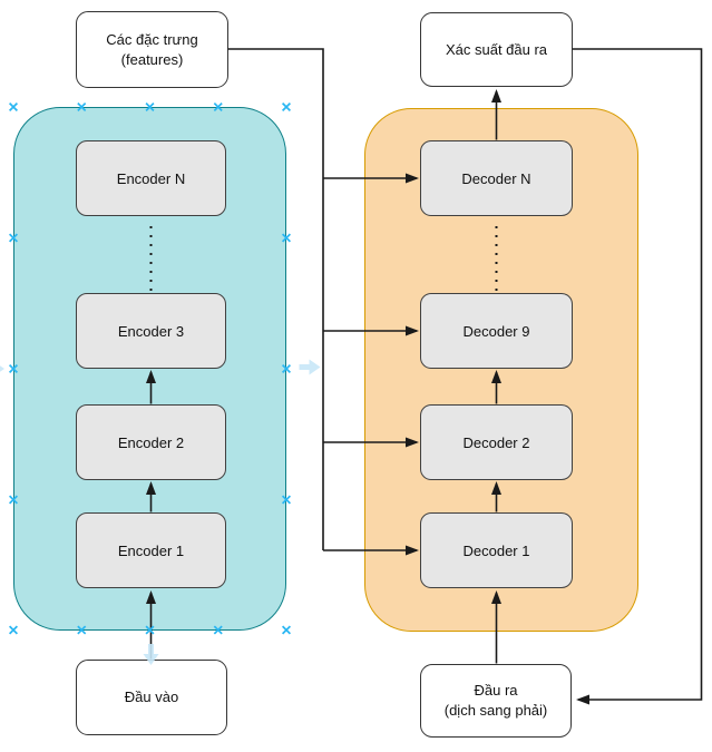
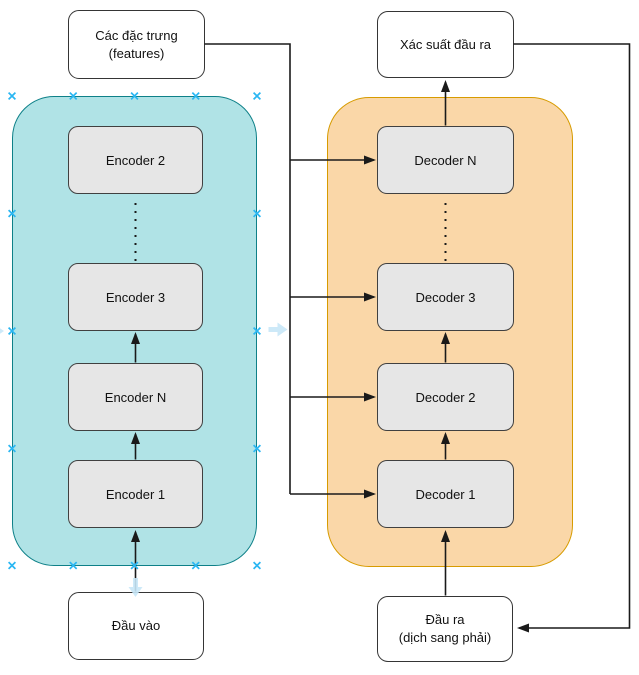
- Encoder N
+ Encoder 2
  Encoder 3
- Encoder 2
+ Encoder N
  Encoder 1
  Decoder N
- Decoder 9
+ Decoder 3
  Decoder 2
  Decoder 1
  Các đặc trưng
  (features)
  Xác suất đầu ra
  Đầu vào
  Đầu ra
  (dịch sang phải)
